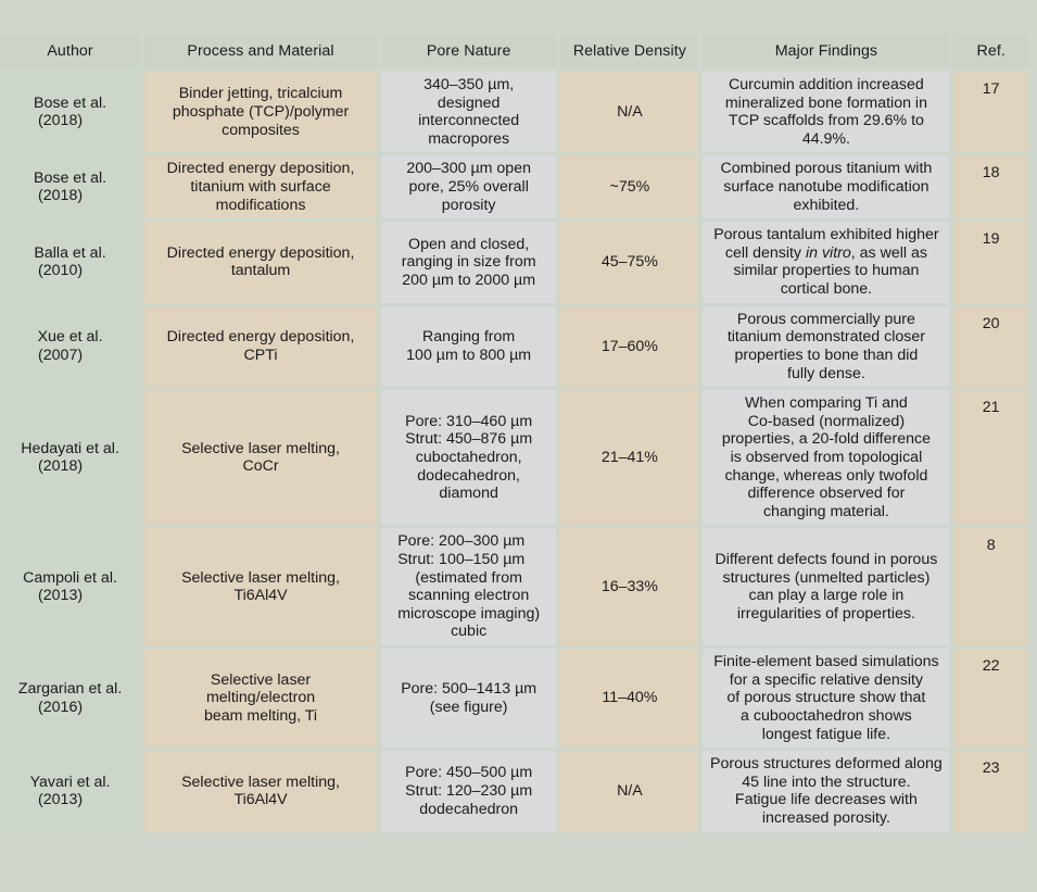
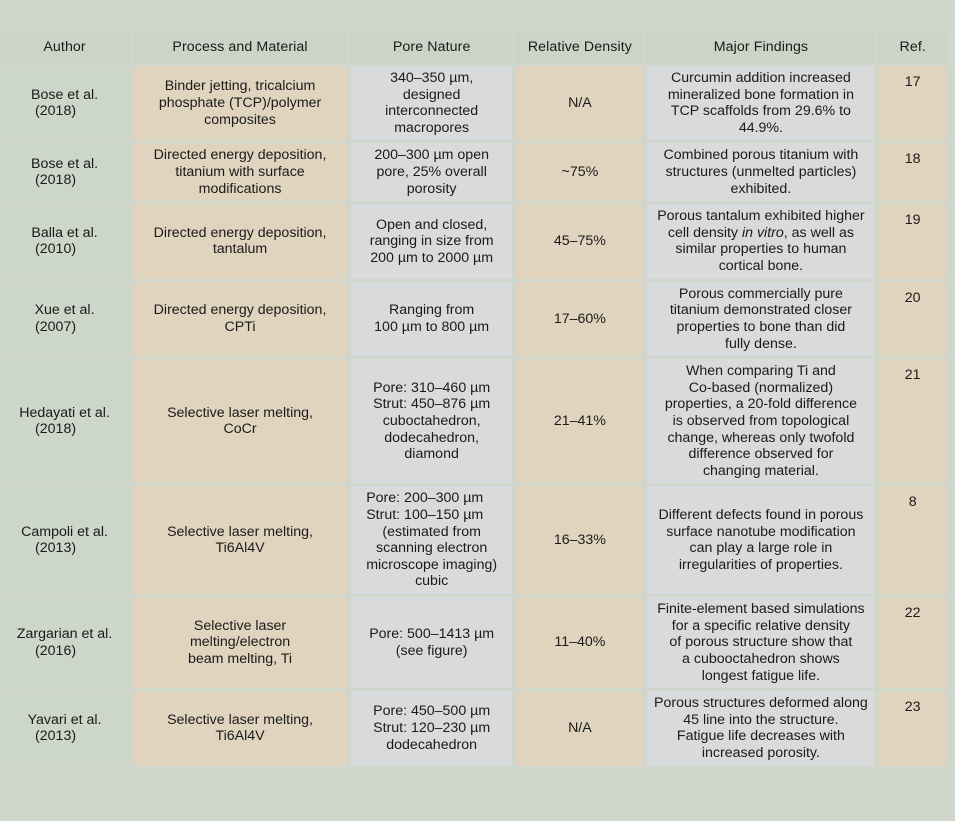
  Author	Process and Material	Pore Nature	Relative Density	Major Findings	Ref.
  Bose et al.(2018)	Binder jetting, tricalciumphosphate (TCP)/polymercomposites	340–350 µm,designedinterconnectedmacropores	N/A	Curcumin addition increasedmineralized bone formation inTCP scaffolds from 29.6% to44.9%.	17
- Bose et al.(2018)	Directed energy deposition,titanium with surfacemodifications	200–300 µm openpore, 25% overallporosity	~75%	Combined porous titanium withsurface nanotube modificationexhibited.	18
+ Bose et al.(2018)	Directed energy deposition,titanium with surfacemodifications	200–300 µm openpore, 25% overallporosity	~75%	Combined porous titanium withstructures (unmelted particles)exhibited.	18
  Balla et al.(2010)	Directed energy deposition,tantalum	Open and closed,ranging in size from200 µm to 2000 µm	45–75%	Porous tantalum exhibited highercell density in vitro, as well assimilar properties to humancortical bone.	19
  Xue et al.(2007)	Directed energy deposition,CPTi	Ranging from100 µm to 800 µm	17–60%	Porous commercially puretitanium demonstrated closerproperties to bone than didfully dense.	20
  Hedayati et al.(2018)	Selective laser melting,CoCr	Pore: 310–460 µmStrut: 450–876 µmcuboctahedron,dodecahedron,diamond	21–41%	When comparing Ti andCo-based (normalized)properties, a 20-fold differenceis observed from topologicalchange, whereas only twofolddifference observed forchanging material.	21
- Campoli et al.(2013)	Selective laser melting,Ti6Al4V	Pore: 200–300 µmStrut: 100–150 µm(estimated fromscanning electronmicroscope imaging)cubic	16–33%	Different defects found in porousstructures (unmelted particles)can play a large role inirregularities of properties.	8
+ Campoli et al.(2013)	Selective laser melting,Ti6Al4V	Pore: 200–300 µmStrut: 100–150 µm(estimated fromscanning electronmicroscope imaging)cubic	16–33%	Different defects found in poroussurface nanotube modificationcan play a large role inirregularities of properties.	8
  Zargarian et al.(2016)	Selective lasermelting/electronbeam melting, Ti	Pore: 500–1413 µm(see figure)	11–40%	Finite-element based simulationsfor a specific relative densityof porous structure show thata cubooctahedron showslongest fatigue life.	22
  Yavari et al.(2013)	Selective laser melting,Ti6Al4V	Pore: 450–500 µmStrut: 120–230 µmdodecahedron	N/A	Porous structures deformed along45 line into the structure.Fatigue life decreases withincreased porosity.	23
